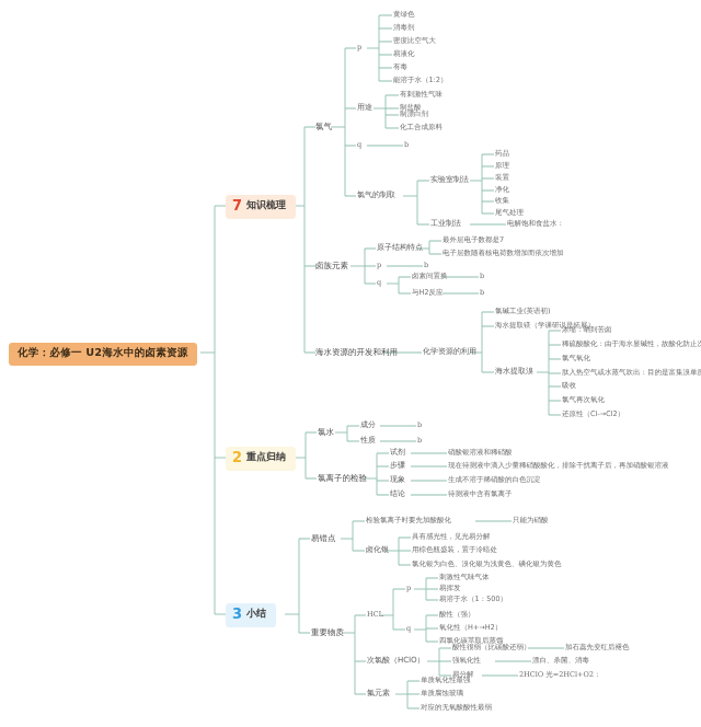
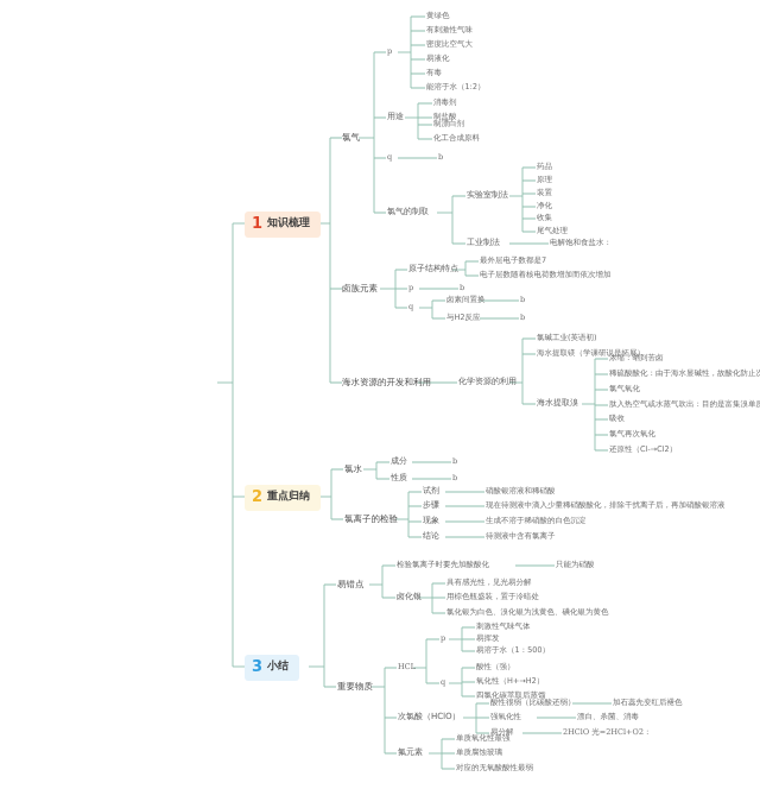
- 化学：必修一 U2海水中的卤素资源
- 7
+ 1
  知识梳理
  2
  重点归纳
  3
  小结
  氯气
  卤族元素
  海水资源的开发和利用
  p
  用途
  q
  氯气的制取
  黄绿色
- 消毒剂
+ 有刺激性气味
  密度比空气大
  易液化
  有毒
  能溶于水（1:2）
- 有刺激性气味
+ 消毒剂
  制盐酸
  制漂白剂
  化工合成原料
  b
  实验室制法
  工业制法
  药品
  原理
  装置
  净化
  收集
  尾气处理
  电解饱和食盐水：
  原子结构特点
  p
  q
  最外层电子数都是7
  电子层数随着核电荷数增加而依次增加
  b
  卤素间置换
  与H2反应
  b
  b
  化学资源的利用
  氯碱工业(英语初)
  海水提取镁（学课研说是拓展）
  海水提取溴
  浓缩：晒到苦卤
  稀硫酸酸化：由于海水显碱性，故酸化防止
  氯气氧化
  肽入热空气或水蒸气吹出：目的是富集溴单
  吸收
  氯气再次氧化
  还原性（Cl-→Cl2）
  氯水
  氯离子的检验
  成分
  性质
  b
  b
  试剂
  步骤
  现象
  结论
  硝酸银溶液和稀硝酸
  现在待测液中滴入少量稀硝酸酸化，排除干扰离子后，再加硝酸银溶液
  生成不溶于稀硝酸的白色沉淀
  待测液中含有氯离子
  易错点
  重要物质
  检验氯离子时要先加酸酸化
  只能为硝酸
  卤化银
  具有感光性，见光易分解
  用棕色瓶盛装，置于冷暗处
  氯化银为白色、溴化银为浅黄色、碘化银为黄色
  HCL
  次氯酸（HClO）
  氟元素
  p
  q
  刺激性气味气体
  易挥发
  易溶于水（1：500）
  酸性（强）
  氧化性（H+→H2）
  四氯化碳萃取后蒸馏
  酸性很弱（比碳酸还弱）
  强氧化性
  易分解
  加石蕊先变红后褪色
  漂白、杀菌、消毒
  2HClO 光=2HCl+O2：
  单质氧化性最强
  单质腐蚀玻璃
  对应的无氧酸酸性最弱
